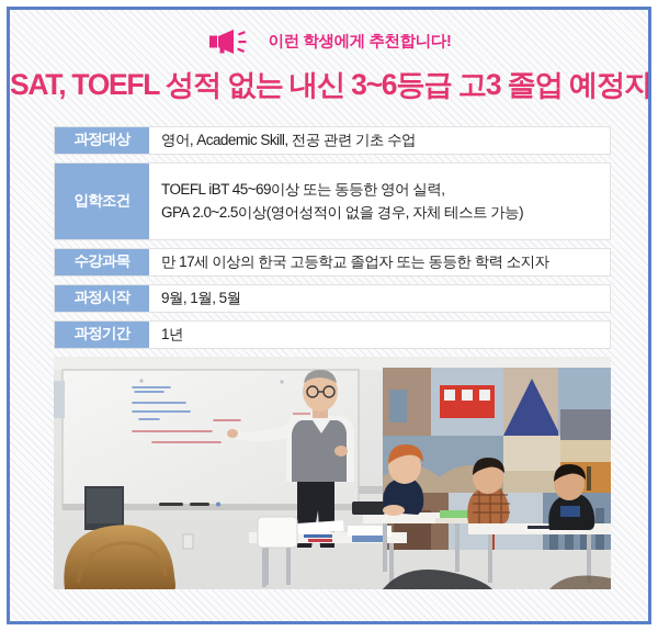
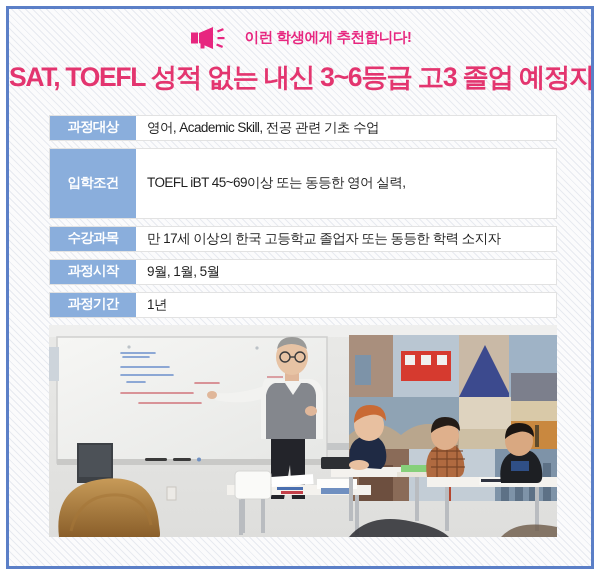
  이런 학생에게 추천합니다!
  SAT, TOEFL 성적 없는 내신 3~6등급 고3 졸업 예정자
  과정대상
  영어, Academic Skill, 전공 관련 기초 수업
  입학조건
  TOEFL iBT 45~69이상 또는 동등한 영어 실력,
- GPA 2.0~2.5이상(영어성적이 없을 경우, 자체 테스트 가능)
  수강과목
  만 17세 이상의 한국 고등학교 졸업자 또는 동등한 학력 소지자
  과정시작
  9월, 1월, 5월
  과정기간
  1년
